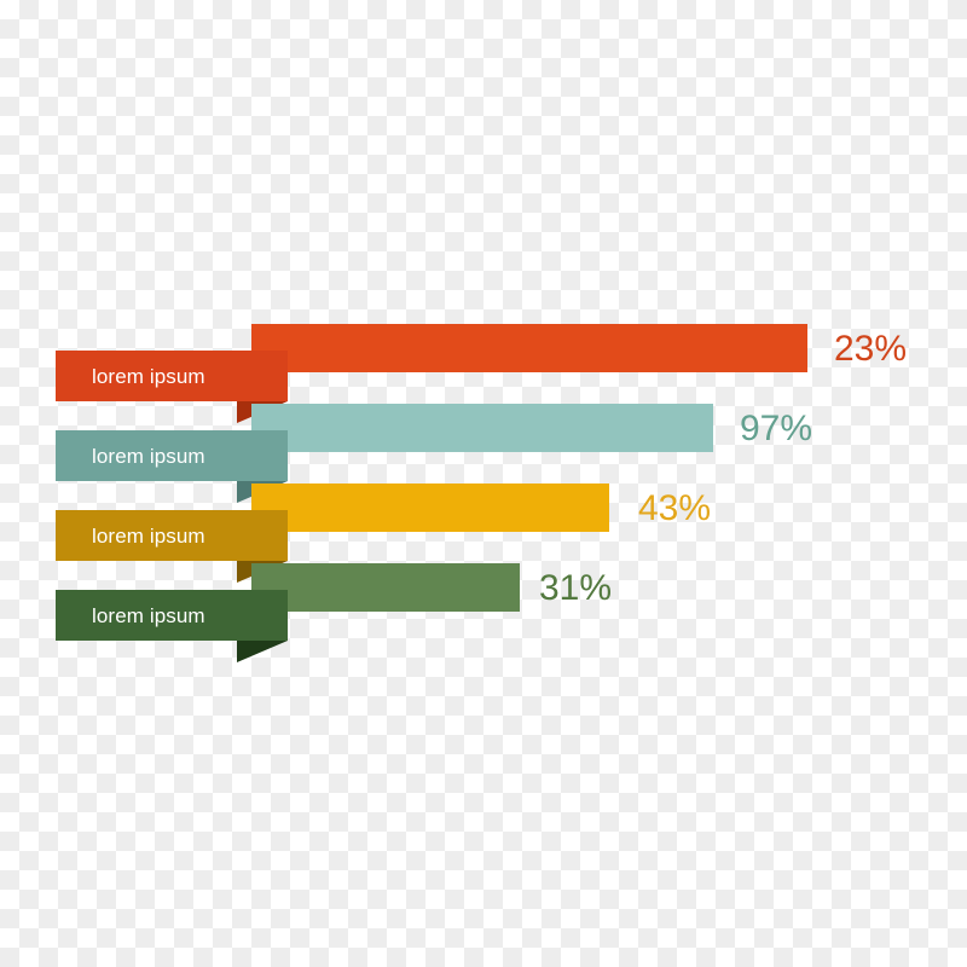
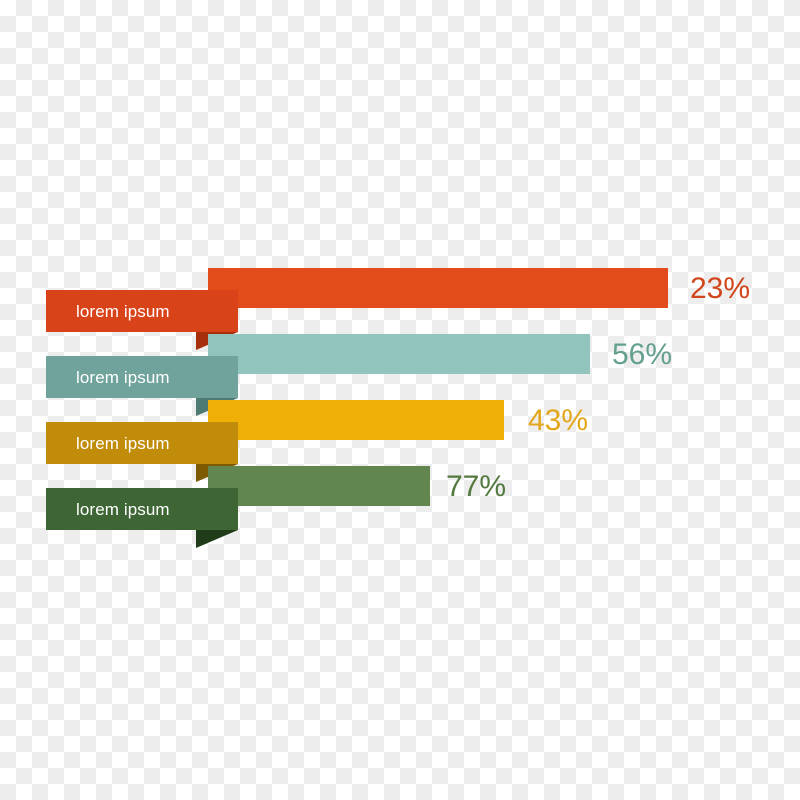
  lorem ipsum
  23%
  lorem ipsum
- 97%
+ 56%
  lorem ipsum
  43%
  lorem ipsum
- 31%
+ 77%
